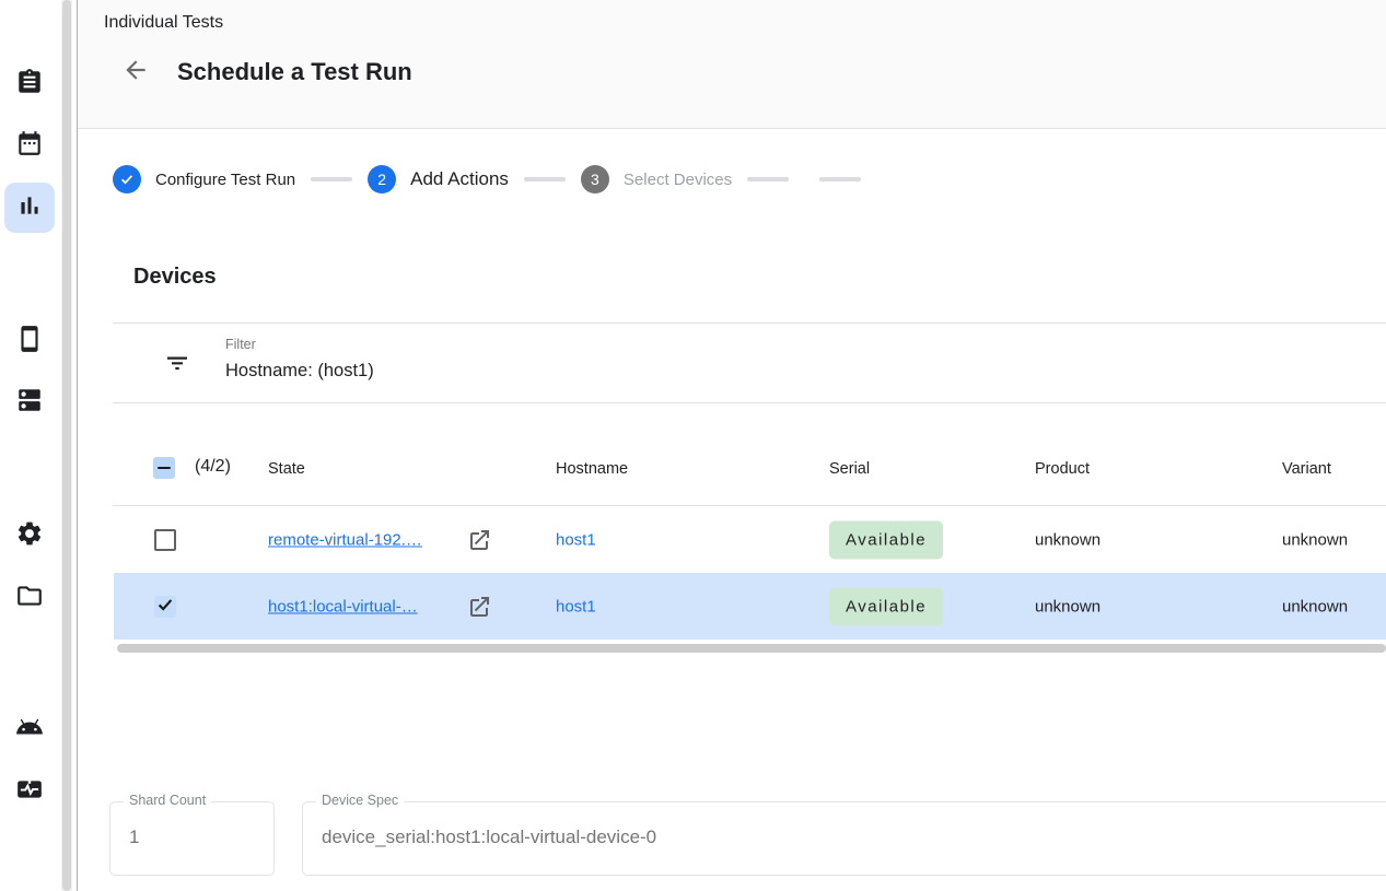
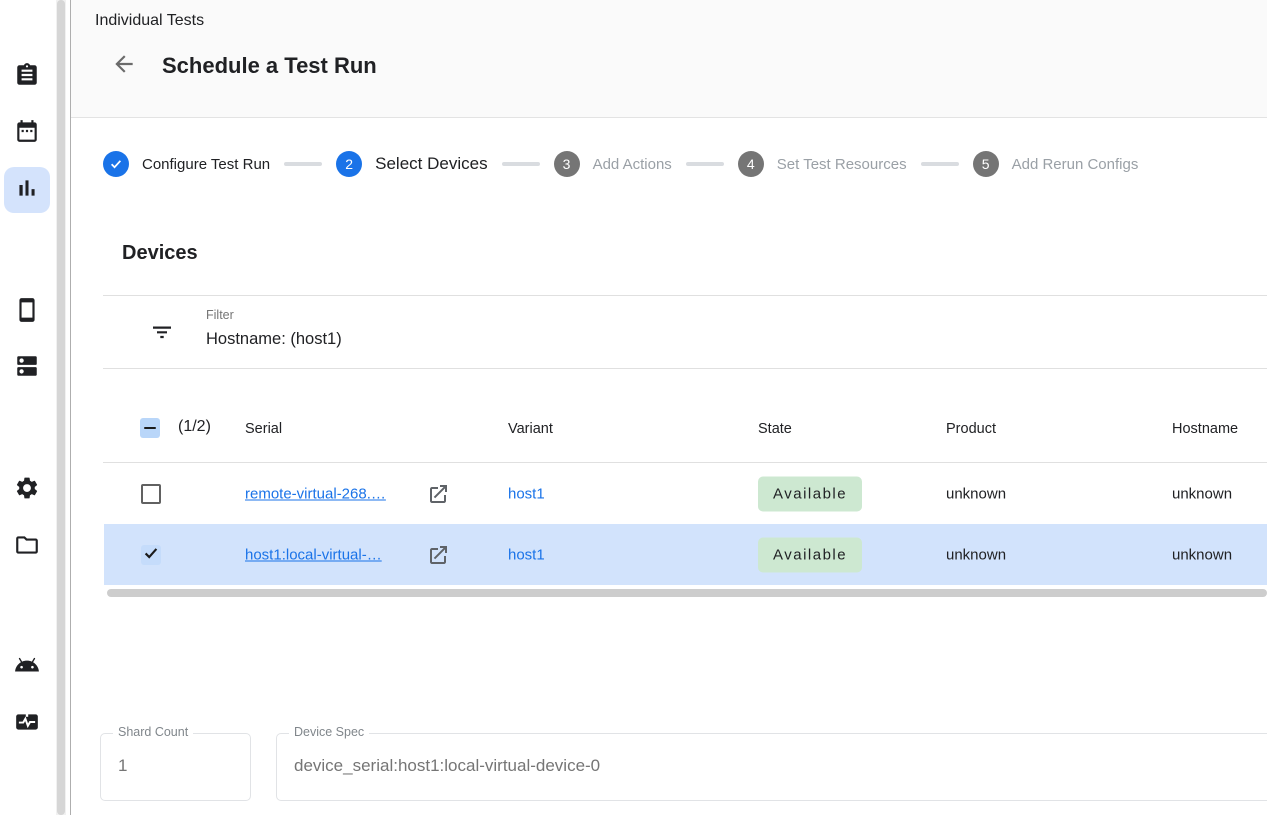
  Individual Tests
  Schedule a Test Run
  Configure Test Run
  2
- Add Actions
+ Select Devices
  3
- Select Devices
+ Add Actions
+ 4
+ Set Test Resources
+ 5
+ Add Rerun Configs
  Devices
  Filter
  Hostname: (host1)
- (4/2)
+ (1/2)
- State
+ Serial
- Hostname
+ Variant
- Serial
+ State
  Product
- Variant
+ Hostname
- remote-virtual-192.…
+ remote-virtual-268.…
  host1
  Available
  unknown
  unknown
  host1:local-virtual-…
  host1
  Available
  unknown
  unknown
  Shard Count
  1
  Device Spec
  device_serial:host1:local-virtual-device-0
